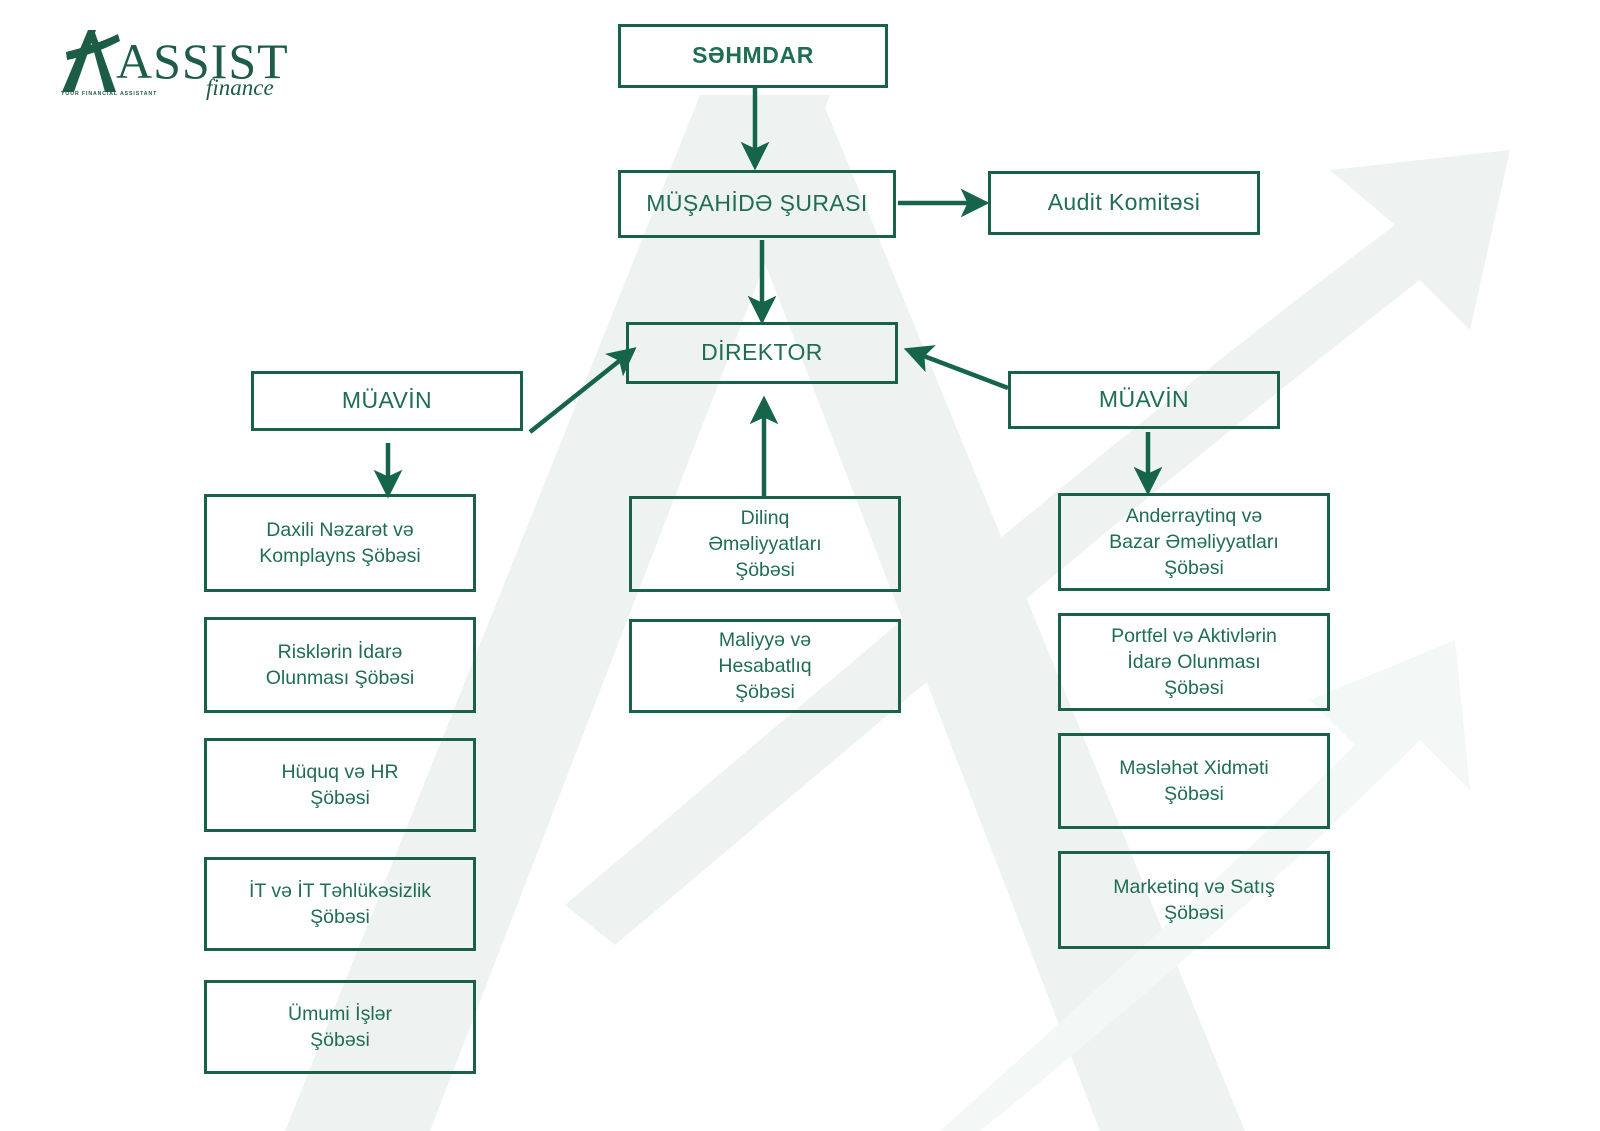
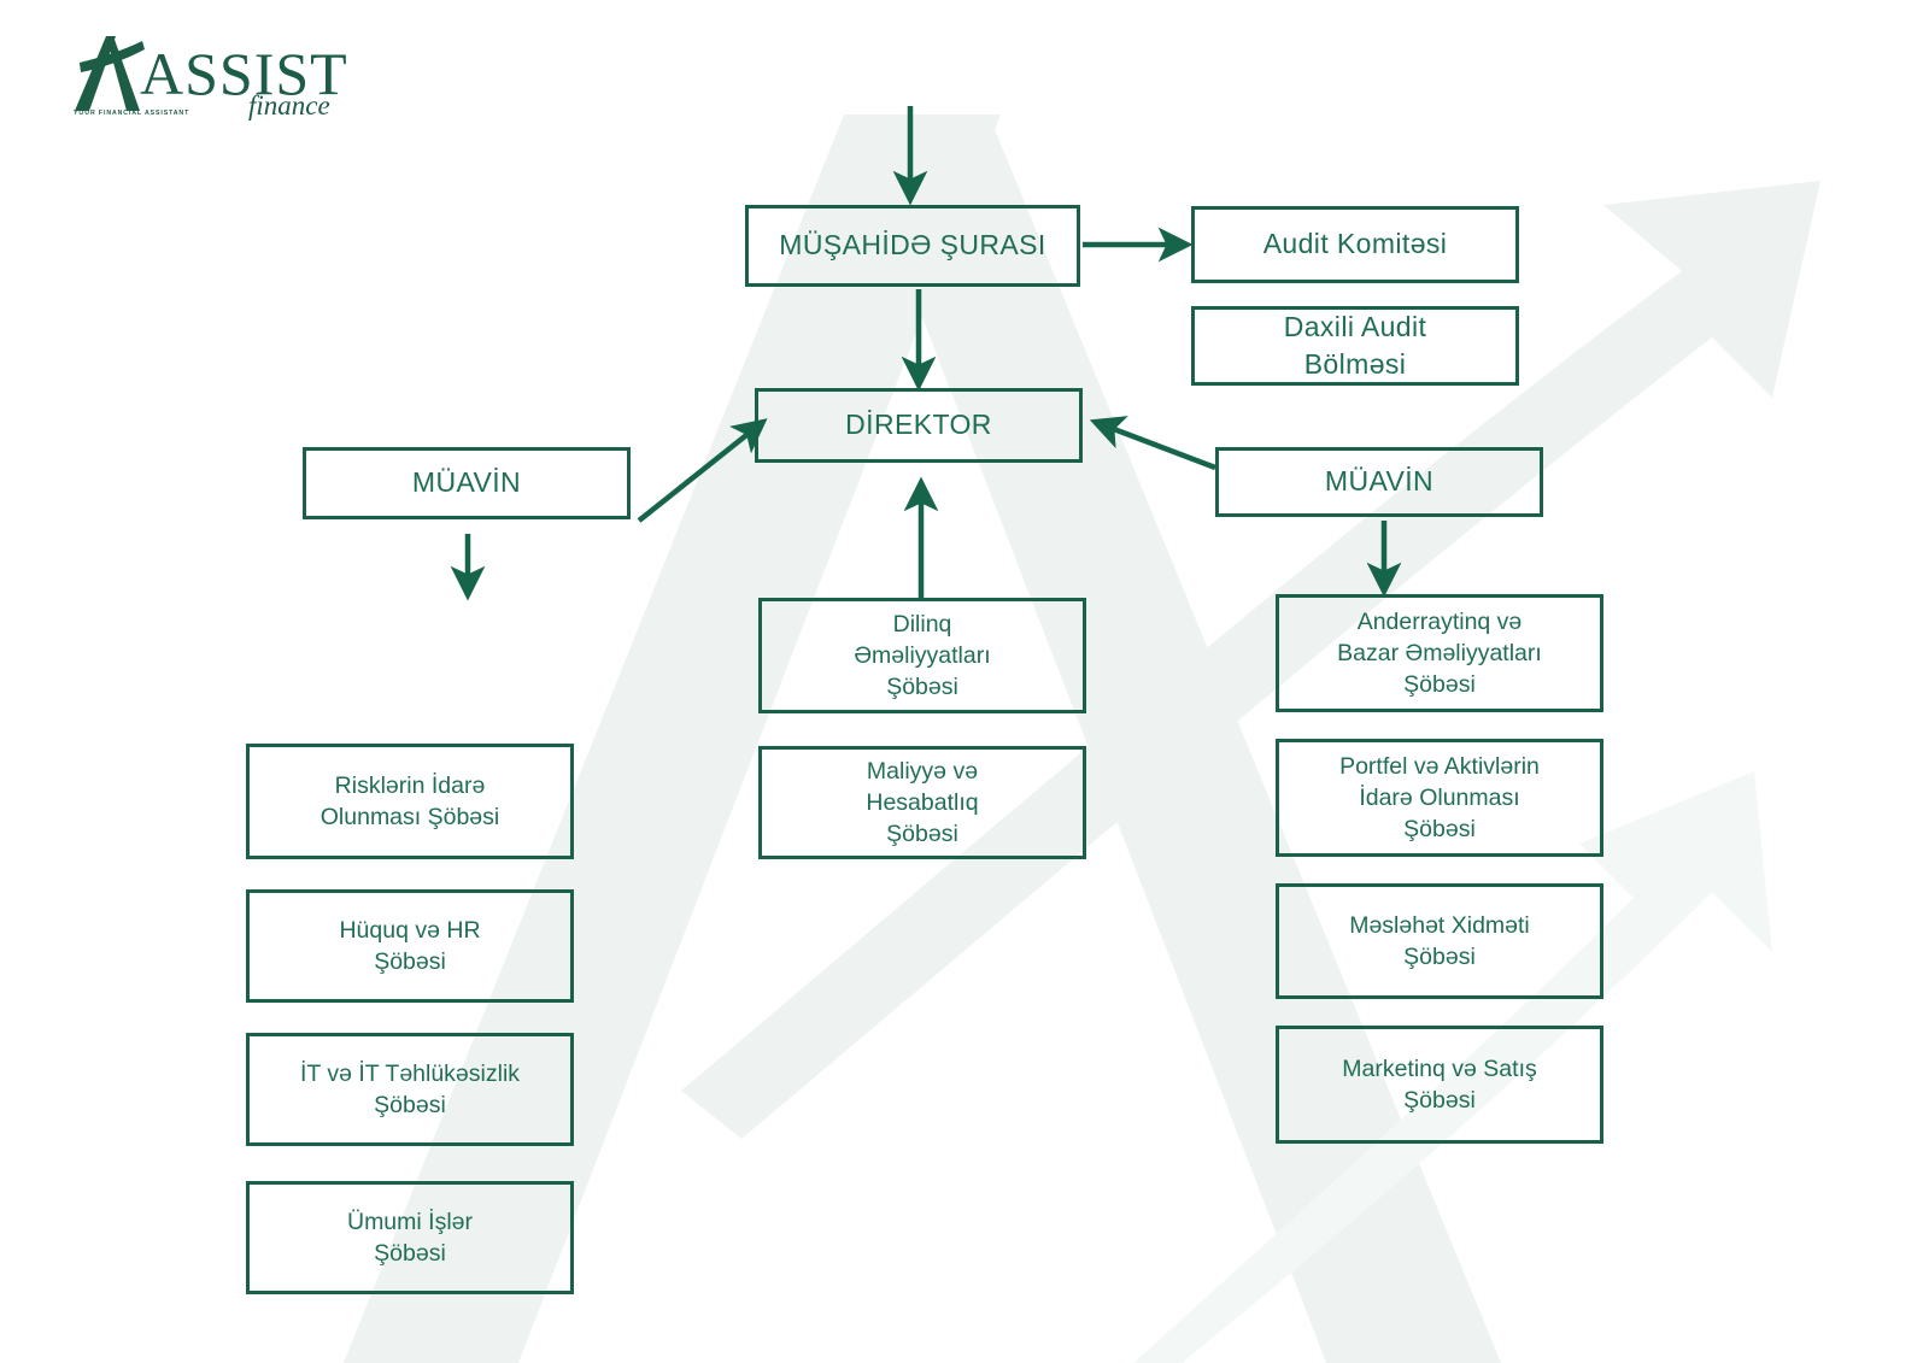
  ASSIST
  finance
- SƏHMDAR
  MÜŞAHİDƏ ŞURASI
  Audit Komitəsi
+ Daxili Audit
+ Bölməsi
  DİREKTOR
  MÜAVİN
  MÜAVİN
- Daxili Nəzarət və
- Komplayns Şöbəsi
  Risklərin İdarə
  Olunması Şöbəsi
  Hüquq və HR
  Şöbəsi
  İT və İT Təhlükəsizlik
  Şöbəsi
  Ümumi İşlər
  Şöbəsi
  Dilinq
  Əməliyyatları
  Şöbəsi
  Maliyyə və
  Hesabatlıq
  Şöbəsi
  Anderraytinq və
  Bazar Əməliyyatları
  Şöbəsi
  Portfel və Aktivlərin
  İdarə Olunması
  Şöbəsi
  Məsləhət Xidməti
  Şöbəsi
  Marketinq və Satış
  Şöbəsi
